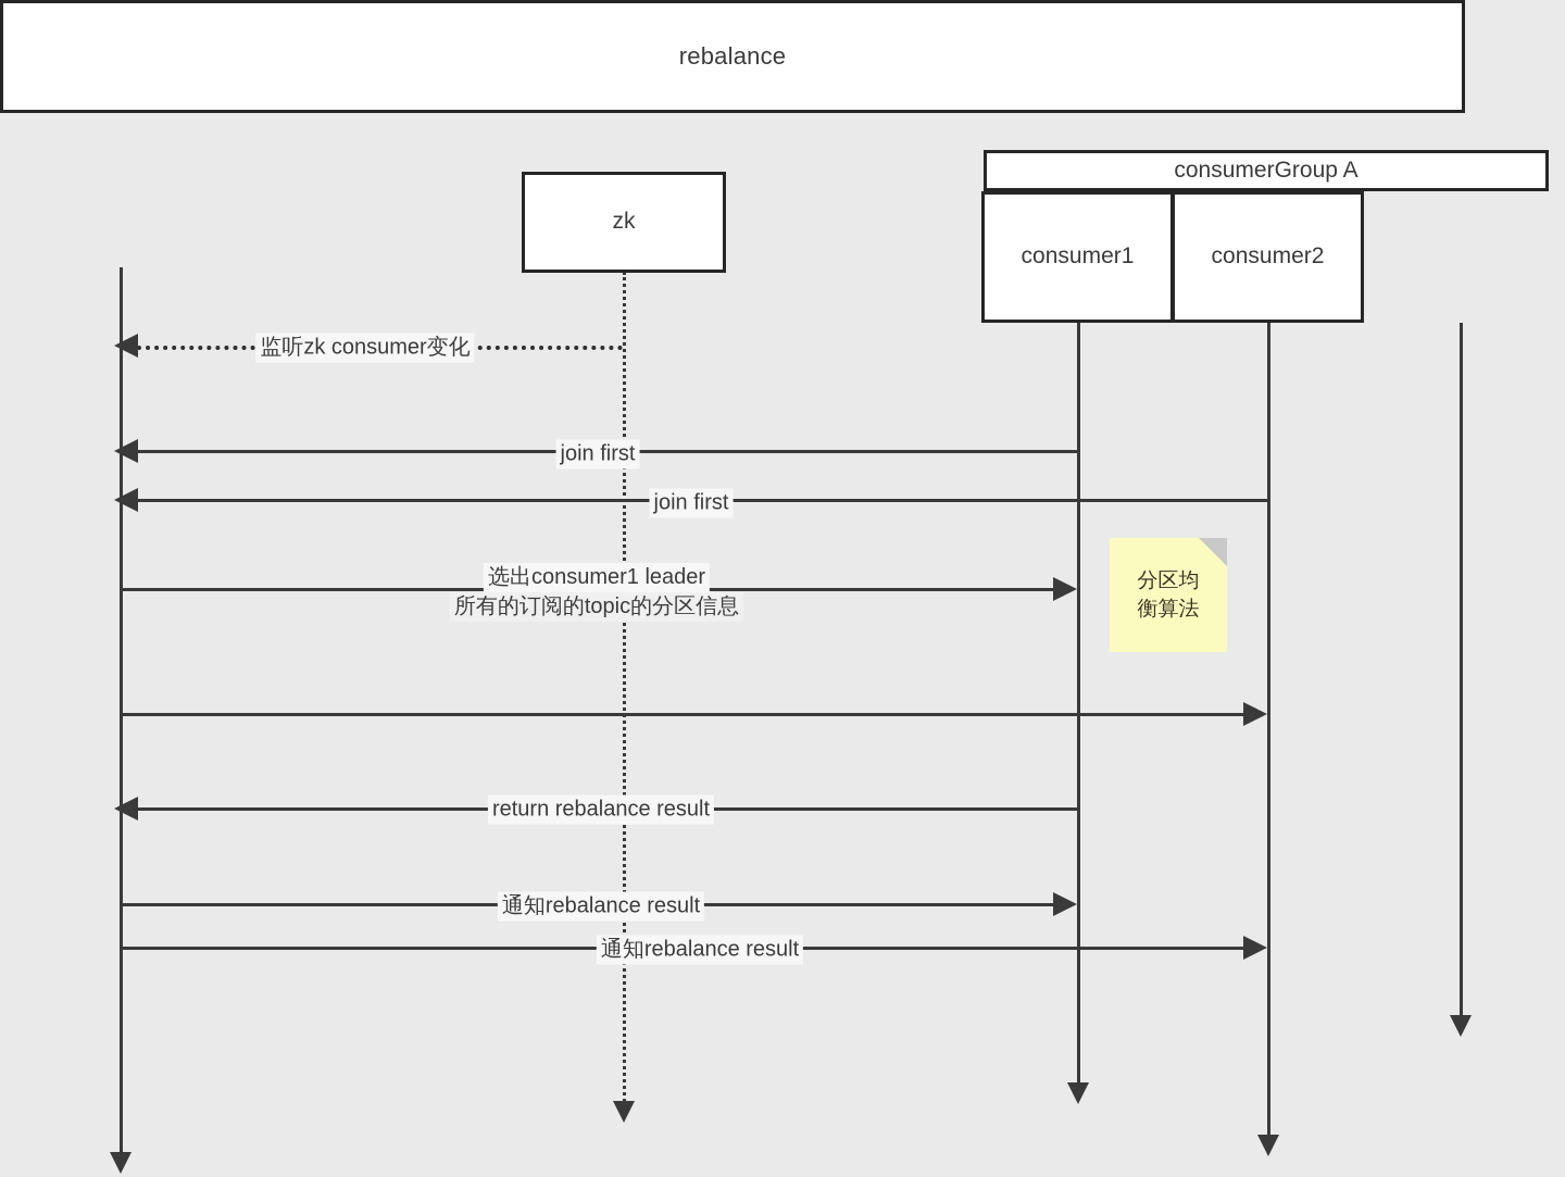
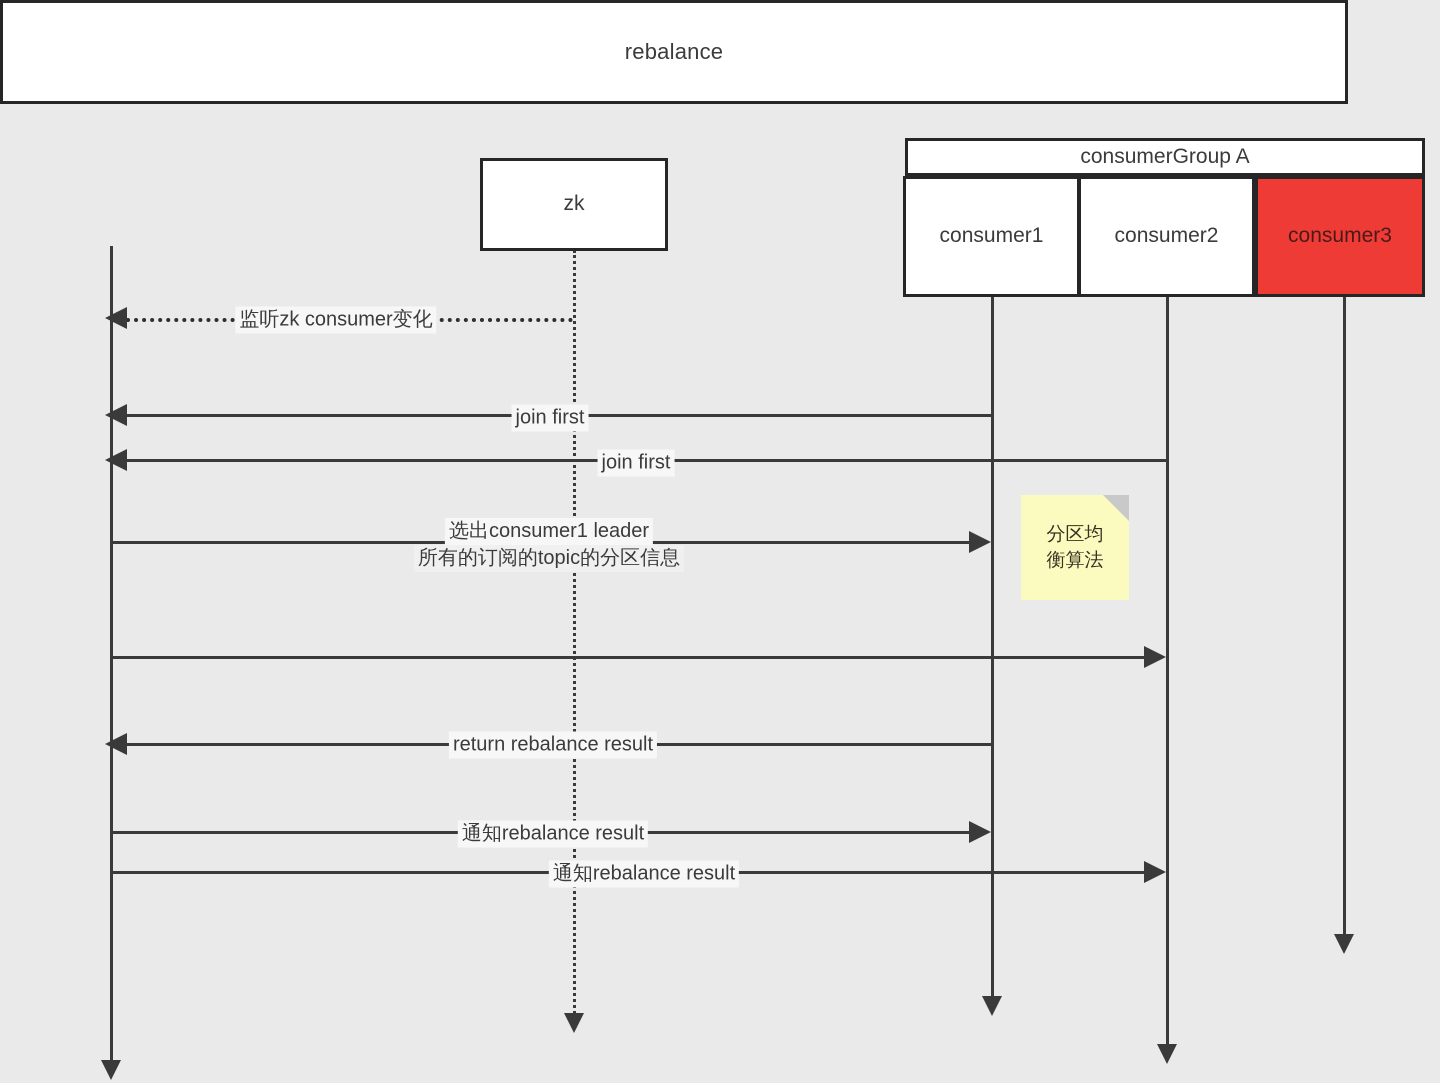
  rebalance
  zk
  consumerGroup A
  consumer1
  consumer2
+ consumer3
  监听zk consumer变化
  join first
  join first
  选出consumer1 leader
  所有的订阅的topic的分区信息
  return rebalance result
  通知rebalance result
  通知rebalance result
  分区均
  衡算法
